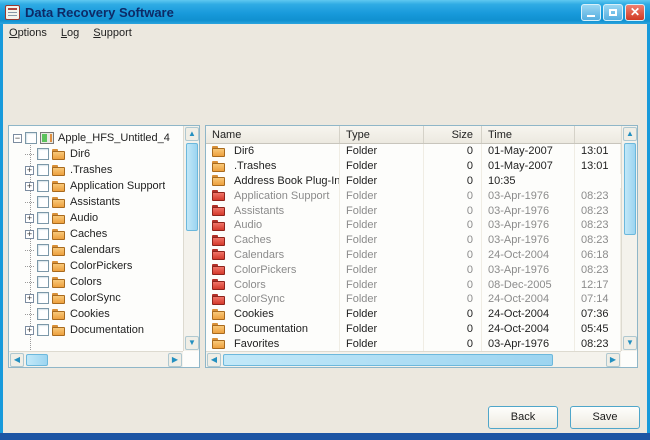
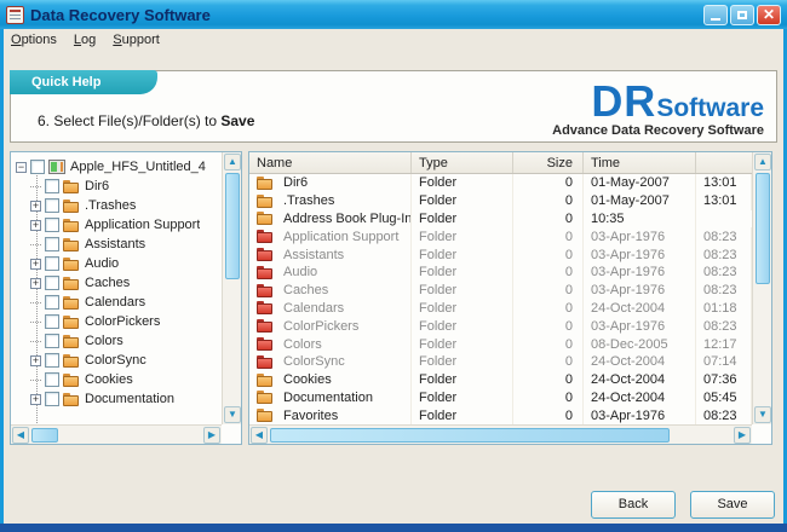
  Data Recovery Software
  ✕
  Options
  Log
  Support
+ Quick Help
+ 6. Select File(s)/Folder(s) to Save
+ DRSoftware
+ Advance Data Recovery Software
  −
  Apple_HFS_Untitled_4
  Dir6
  +
  .Trashes
  +
  Application Support
  Assistants
  +
  Audio
  +
  Caches
  Calendars
  ColorPickers
  Colors
  +
  ColorSync
  Cookies
  +
  Documentation
  ▲
  ▼
  ◀
  ▶
  Name
  Type
  Size
  Time
  Dir6
  Folder
  0
  01-May-2007
  13:01
  .Trashes
  Folder
  0
  01-May-2007
  13:01
  Address Book Plug-In
  Folder
  0
  10:35
  Application Support
  Folder
  0
  03-Apr-1976
  08:23
  Assistants
  Folder
  0
  03-Apr-1976
  08:23
  Audio
  Folder
  0
  03-Apr-1976
  08:23
  Caches
  Folder
  0
  03-Apr-1976
  08:23
  Calendars
  Folder
  0
  24-Oct-2004
- 06:18
+ 01:18
  ColorPickers
  Folder
  0
  03-Apr-1976
  08:23
  Colors
  Folder
  0
  08-Dec-2005
  12:17
  ColorSync
  Folder
  0
  24-Oct-2004
  07:14
  Cookies
  Folder
  0
  24-Oct-2004
  07:36
  Documentation
  Folder
  0
  24-Oct-2004
  05:45
  Favorites
  Folder
  0
  03-Apr-1976
  08:23
  ▲
  ▼
  ◀
  ▶
  Back
  Save
